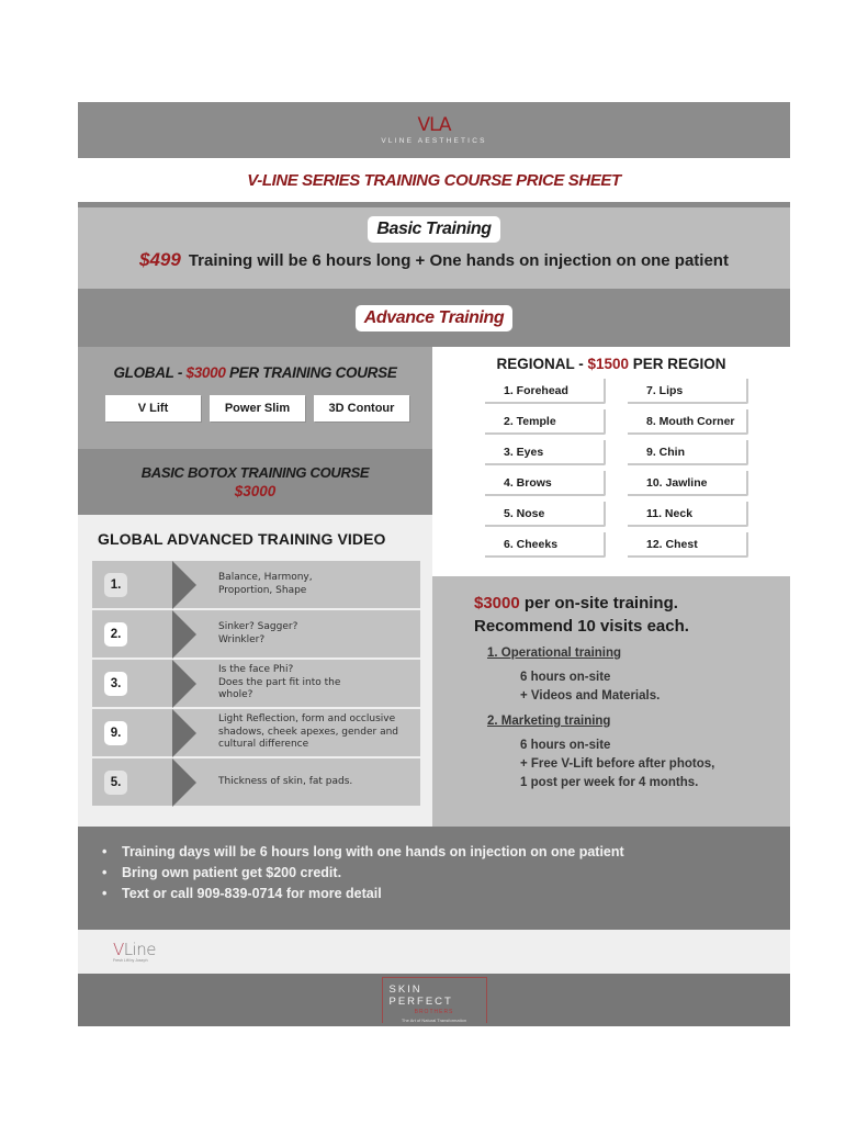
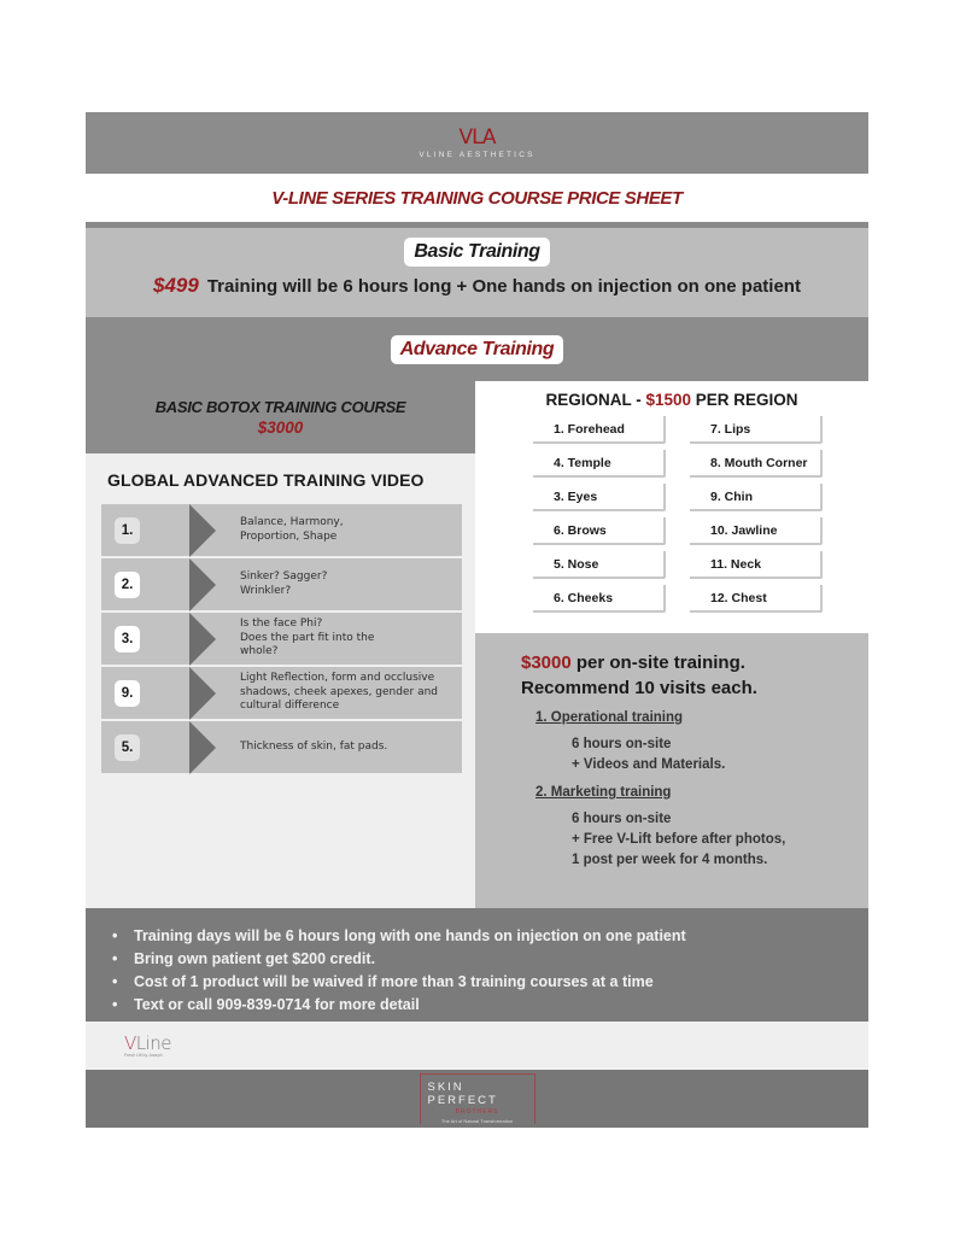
  VLA
  V-LINE SERIES TRAINING COURSE PRICE SHEET
  Basic Training
  $499 Training will be 6 hours long + One hands on injection on one patient
  Advance Training
- GLOBAL - $3000 PER TRAINING COURSE
- V Lift
- Power Slim
- 3D Contour
  BASIC BOTOX TRAINING COURSE
  $3000
  GLOBAL ADVANCED TRAINING VIDEO
  1.
  Balance, Harmony,
  Proportion, Shape
  2.
  Sinker? Sagger?
  Wrinkler?
  3.
  Is the face Phi?
  Does the part fit into the
  whole?
  9.
  Light Reflection, form and occlusive
  shadows, cheek apexes, gender and
  cultural difference
  5.
  Thickness of skin, fat pads.
  REGIONAL - $1500 PER REGION
  1. Forehead
  7. Lips
- 2. Temple
+ 4. Temple
  8. Mouth Corner
  3. Eyes
  9. Chin
- 4. Brows
+ 6. Brows
  10. Jawline
  5. Nose
  11. Neck
  6. Cheeks
  12. Chest
  $3000 per on-site training.
  Recommend 10 visits each.
  1. Operational training
  6 hours on-site
  + Videos and Materials.
  2. Marketing training
  6 hours on-site
  + Free V-Lift before after photos,
  1 post per week for 4 months.
  Training days will be 6 hours long with one hands on injection on one patient
  Bring own patient get $200 credit.
+ Cost of 1 product will be waived if more than 3 training courses at a time
  Text or call 909-839-0714 for more detail
  VLine
  SKIN PERFECT
